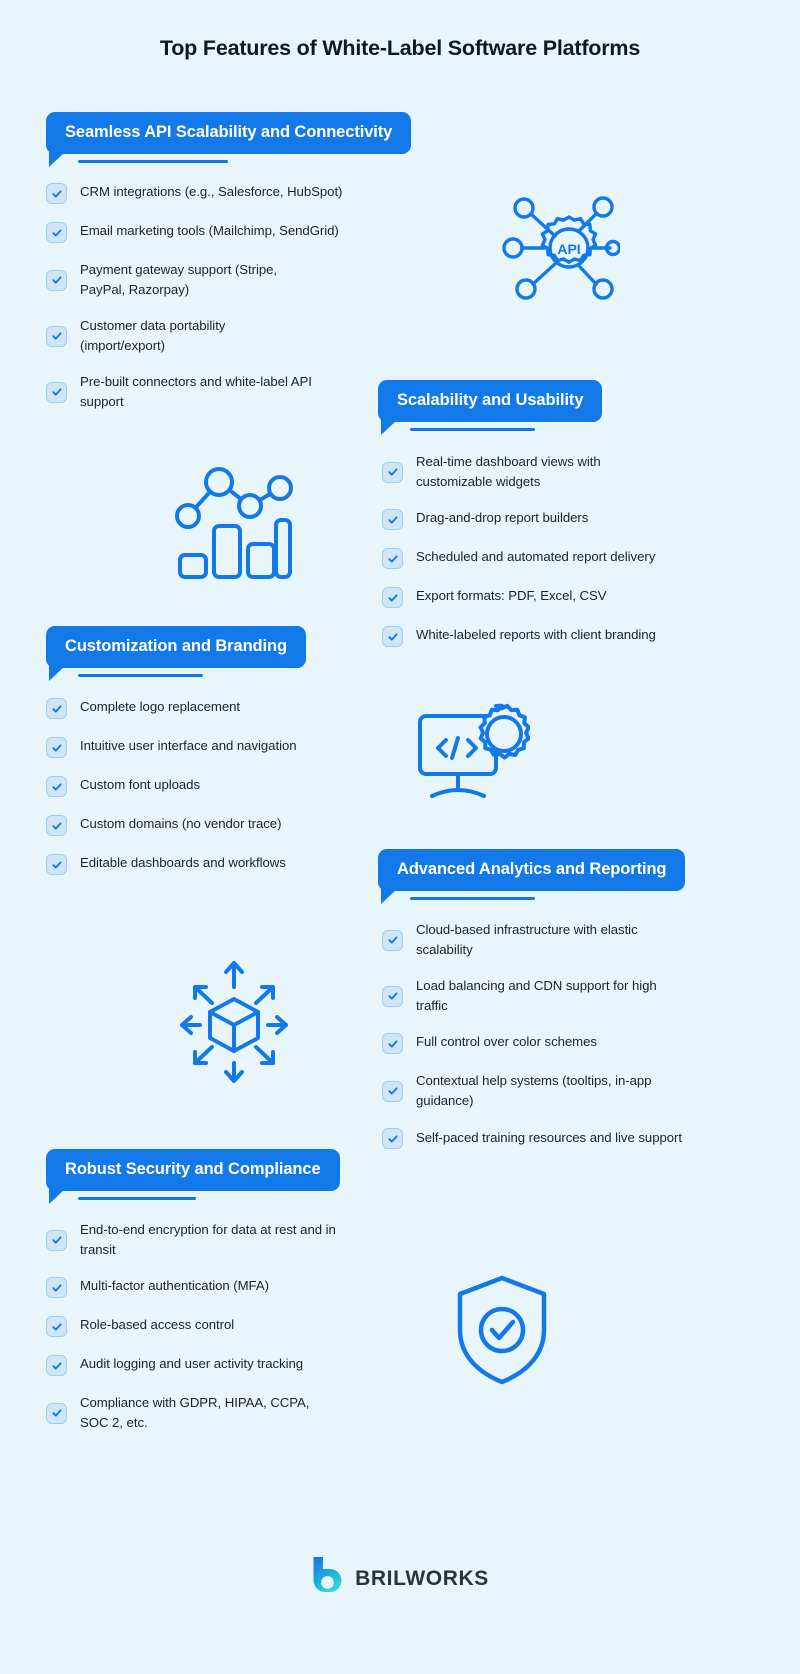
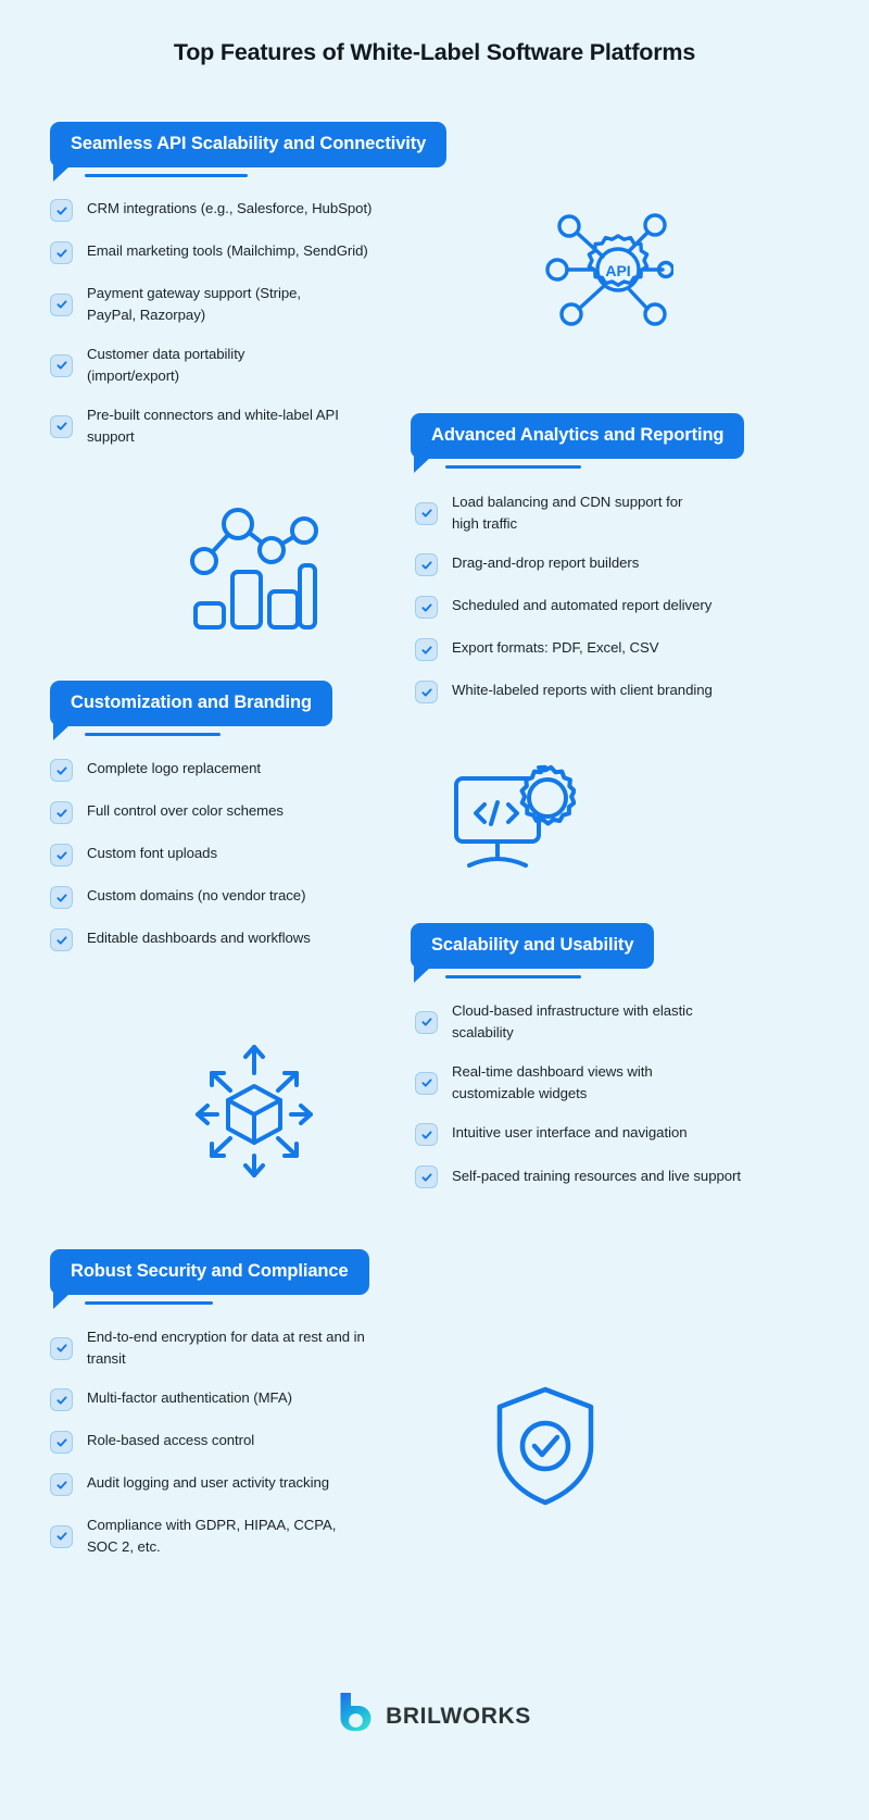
  Top Features of White-Label Software Platforms
  Seamless API Scalability and Connectivity
  CRM integrations (e.g., Salesforce, HubSpot)
  Email marketing tools (Mailchimp, SendGrid)
  Payment gateway support (Stripe, PayPal, Razorpay)
  Customer data portability (import/export)
  Pre-built connectors and white-label API support
  API
- Scalability and Usability
+ Advanced Analytics and Reporting
- Real-time dashboard views with customizable widgets
+ Load balancing and CDN support for high traffic
  Drag-and-drop report builders
  Scheduled and automated report delivery
  Export formats: PDF, Excel, CSV
  White-labeled reports with client branding
  Customization and Branding
  Complete logo replacement
- Intuitive user interface and navigation
+ Full control over color schemes
  Custom font uploads
  Custom domains (no vendor trace)
  Editable dashboards and workflows
- Advanced Analytics and Reporting
+ Scalability and Usability
  Cloud-based infrastructure with elastic scalability
- Load balancing and CDN support for high traffic
+ Real-time dashboard views with customizable widgets
- Full control over color schemes
+ Intuitive user interface and navigation
- Contextual help systems (tooltips, in-app guidance)
  Self-paced training resources and live support
  Robust Security and Compliance
  End-to-end encryption for data at rest and in transit
  Multi-factor authentication (MFA)
  Role-based access control
  Audit logging and user activity tracking
  Compliance with GDPR, HIPAA, CCPA, SOC 2, etc.
  BRILWORKS
